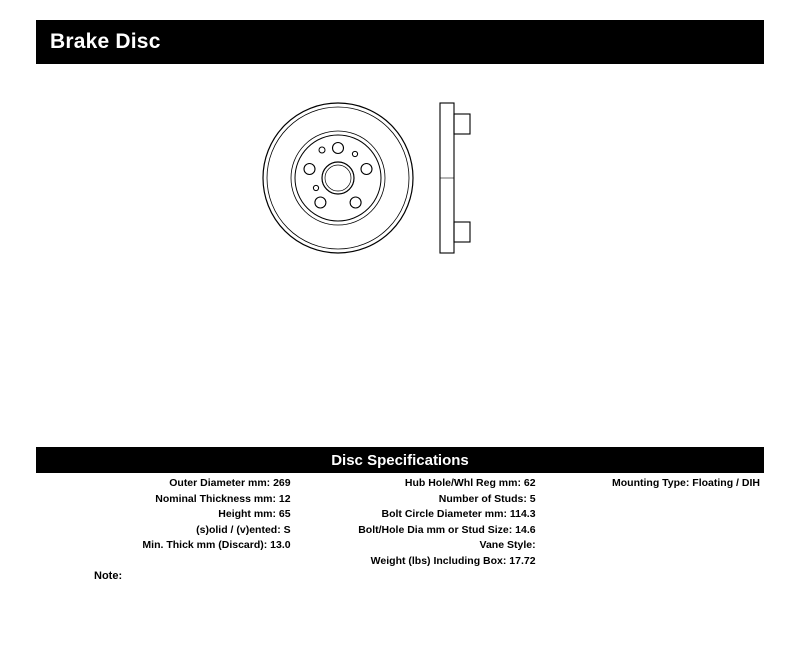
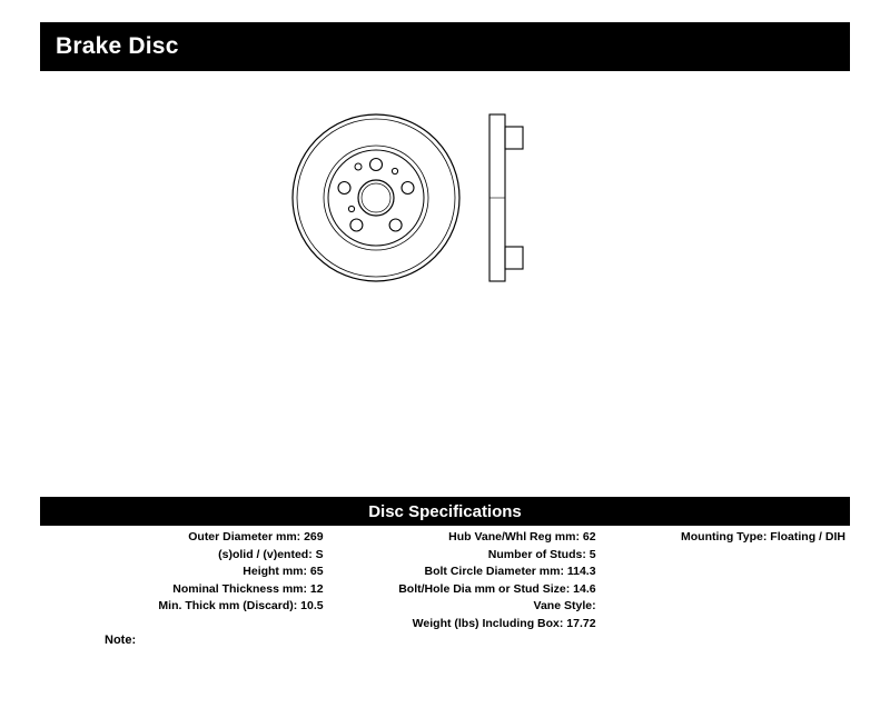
  Brake Disc
  Disc Specifications
  Outer Diameter mm: 269
- Nominal Thickness mm: 12
+ (s)olid / (v)ented: S
  Height mm: 65
- (s)olid / (v)ented: S
+ Nominal Thickness mm: 12
- Min. Thick mm (Discard): 13.0
+ Min. Thick mm (Discard): 10.5
- Hub Hole/Whl Reg mm: 62
+ Hub Vane/Whl Reg mm: 62
  Number of Studs: 5
  Bolt Circle Diameter mm: 114.3
  Bolt/Hole Dia mm or Stud Size: 14.6
  Vane Style:
  Weight (lbs) Including Box: 17.72
  Mounting Type: Floating / DIH
  Note:
